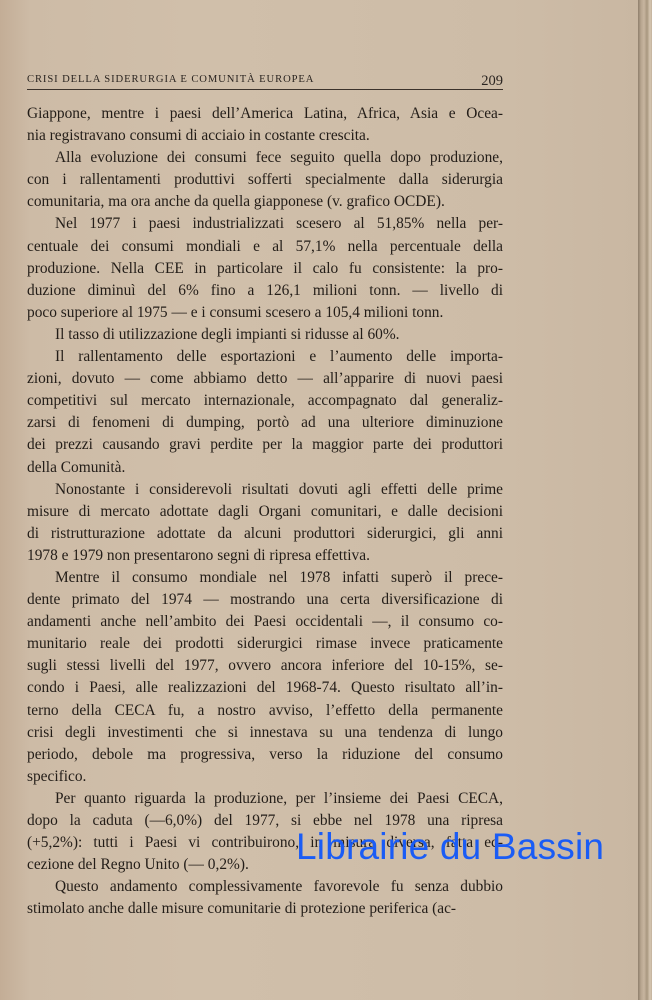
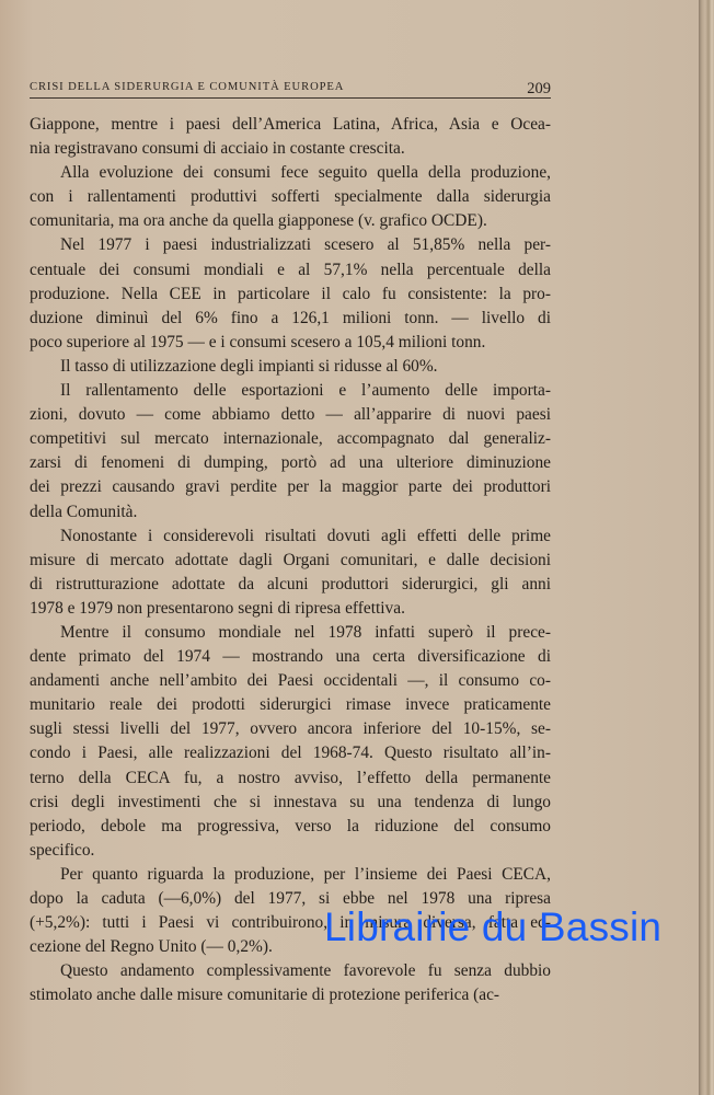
  CRISI DELLA SIDERURGIA E COMUNITÀ EUROPEA
  209
  Giappone, mentre i paesi dell’America Latina, Africa, Asia e Ocea-
  nia registravano consumi di acciaio in costante crescita.
- Alla evoluzione dei consumi fece seguito quella dopo produzione,
+ Alla evoluzione dei consumi fece seguito quella della produzione,
  con i rallentamenti produttivi sofferti specialmente dalla siderurgia
  comunitaria, ma ora anche da quella giapponese (v. grafico OCDE).
  Nel 1977 i paesi industrializzati scesero al 51,85% nella per-
  centuale dei consumi mondiali e al 57,1% nella percentuale della
  produzione. Nella CEE in particolare il calo fu consistente: la pro-
  duzione diminuì del 6% fino a 126,1 milioni tonn. — livello di
  poco superiore al 1975 — e i consumi scesero a 105,4 milioni tonn.
  Il tasso di utilizzazione degli impianti si ridusse al 60%.
  Il rallentamento delle esportazioni e l’aumento delle importa-
  zioni, dovuto — come abbiamo detto — all’apparire di nuovi paesi
  competitivi sul mercato internazionale, accompagnato dal generaliz-
  zarsi di fenomeni di dumping, portò ad una ulteriore diminuzione
  dei prezzi causando gravi perdite per la maggior parte dei produttori
  della Comunità.
  Nonostante i considerevoli risultati dovuti agli effetti delle prime
  misure di mercato adottate dagli Organi comunitari, e dalle decisioni
  di ristrutturazione adottate da alcuni produttori siderurgici, gli anni
  1978 e 1979 non presentarono segni di ripresa effettiva.
  Mentre il consumo mondiale nel 1978 infatti superò il prece-
  dente primato del 1974 — mostrando una certa diversificazione di
  andamenti anche nell’ambito dei Paesi occidentali —, il consumo co-
  munitario reale dei prodotti siderurgici rimase invece praticamente
  sugli stessi livelli del 1977, ovvero ancora inferiore del 10-15%, se-
  condo i Paesi, alle realizzazioni del 1968-74. Questo risultato all’in-
  terno della CECA fu, a nostro avviso, l’effetto della permanente
  crisi degli investimenti che si innestava su una tendenza di lungo
  periodo, debole ma progressiva, verso la riduzione del consumo
  specifico.
  Per quanto riguarda la produzione, per l’insieme dei Paesi CECA,
  dopo la caduta (—6,0%) del 1977, si ebbe nel 1978 una ripresa
  (+5,2%): tutti i Paesi vi contribuirono, in misura diversa, fatta ec-
  cezione del Regno Unito (— 0,2%).
  Questo andamento complessivamente favorevole fu senza dubbio
  stimolato anche dalle misure comunitarie di protezione periferica (ac-
  Librairie du Bassin
